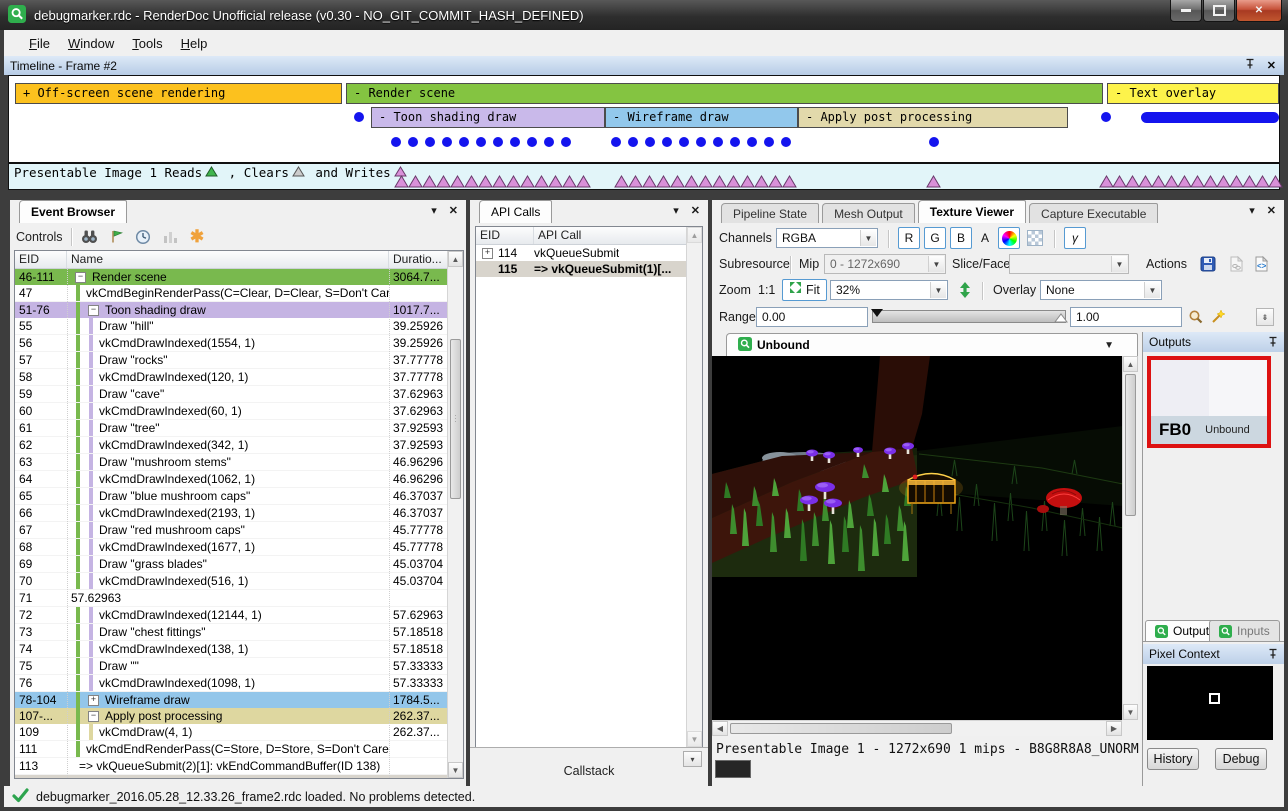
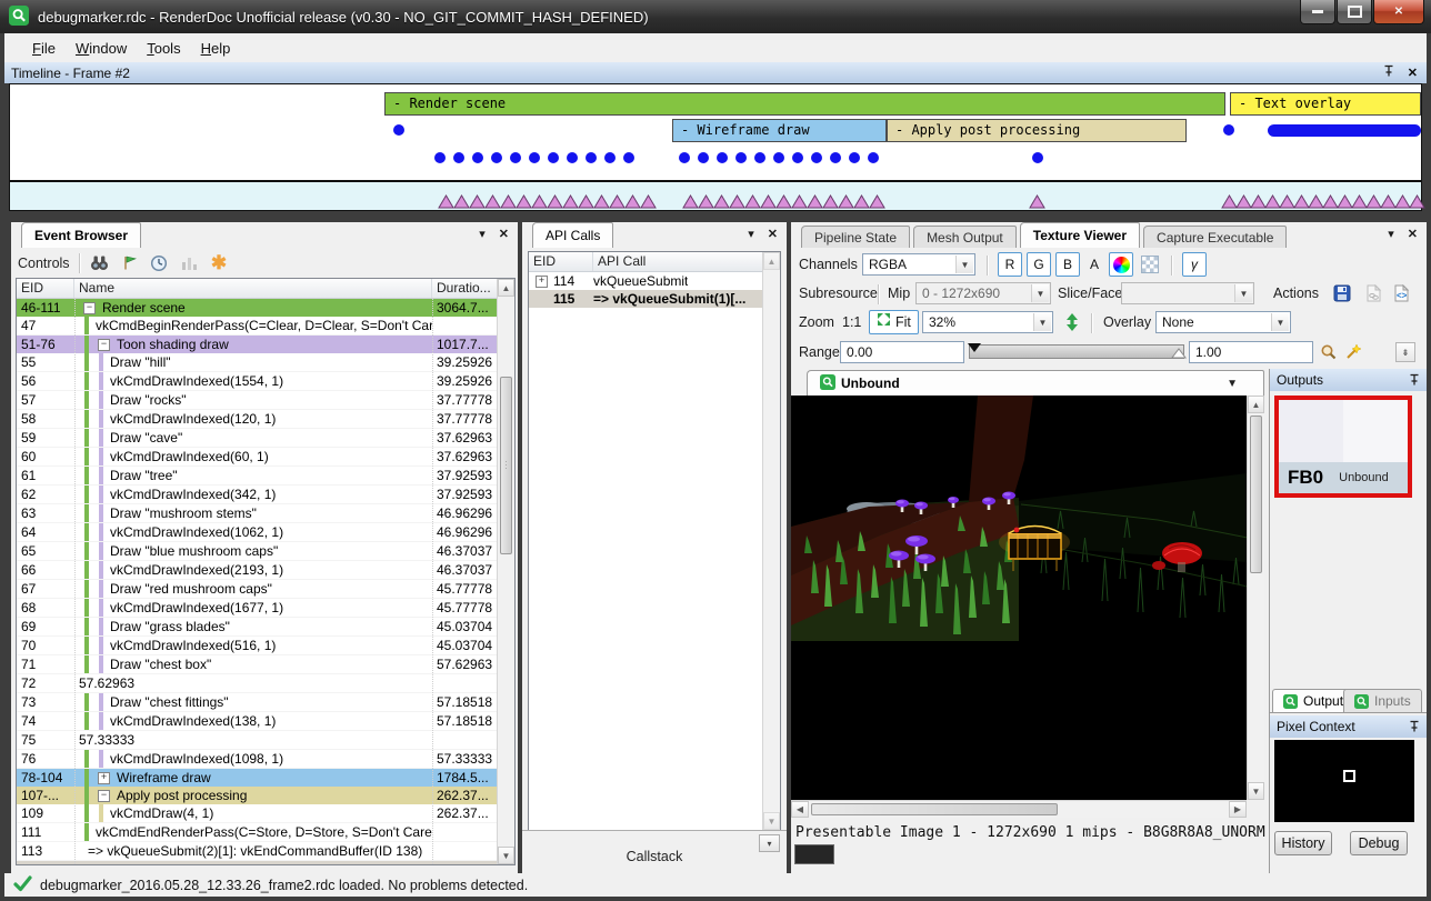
  debugmarker.rdc - RenderDoc Unofficial release (v0.30 - NO_GIT_COMMIT_HASH_DEFINED)
  ✕
  File
  Window
  Tools
  Help
  Timeline - Frame #2
  ✕
- + Off-screen scene rendering
  - Render scene
  - Text overlay
- - Toon shading draw
  - Wireframe draw
  - Apply post processing
- Presentable Image 1 Reads
- , Clears
- and Writes
  Event Browser
  ▾
  ✕
  Controls
  ✱
  EID
  Name
  Duratio...
  46-111
  −
  Render scene
  3064.7...
  47
  vkCmdBeginRenderPass(C=Clear, D=Clear, S=Don't Car
  51-76
  −
  Toon shading draw
  1017.7...
  55
  Draw "hill"
  39.25926
  56
  vkCmdDrawIndexed(1554, 1)
  39.25926
  57
  Draw "rocks"
  37.77778
  58
  vkCmdDrawIndexed(120, 1)
  37.77778
  59
  Draw "cave"
  37.62963
  60
  vkCmdDrawIndexed(60, 1)
  37.62963
  61
  Draw "tree"
  37.92593
  62
  vkCmdDrawIndexed(342, 1)
  37.92593
  63
  Draw "mushroom stems"
  46.96296
  64
  vkCmdDrawIndexed(1062, 1)
  46.96296
  65
  Draw "blue mushroom caps"
  46.37037
  66
  vkCmdDrawIndexed(2193, 1)
  46.37037
  67
  Draw "red mushroom caps"
  45.77778
  68
  vkCmdDrawIndexed(1677, 1)
  45.77778
  69
  Draw "grass blades"
  45.03704
  70
  vkCmdDrawIndexed(516, 1)
  45.03704
  71
+ Draw "chest box"
  57.62963
  72
- vkCmdDrawIndexed(12144, 1)
  57.62963
  73
  Draw "chest fittings"
  57.18518
  74
  vkCmdDrawIndexed(138, 1)
  57.18518
  75
- Draw ""
  57.33333
  76
  vkCmdDrawIndexed(1098, 1)
  57.33333
  78-104
  +
  Wireframe draw
  1784.5...
  107-...
  −
  Apply post processing
  262.37...
  109
  vkCmdDraw(4, 1)
  262.37...
  111
  vkCmdEndRenderPass(C=Store, D=Store, S=Don't Care
  113
  => vkQueueSubmit(2)[1]: vkEndCommandBuffer(ID 138)
  ▲
  ▼
  API Calls
  ▾
  ✕
  EID
  API Call
  +
  114
  vkQueueSubmit
  115
  => vkQueueSubmit(1)[...
  ▲
  ▼
  ▾
  Callstack
  Pipeline State
  Mesh Output
  Texture Viewer
  Capture Executable
  ▾
  ✕
  Channels
  RGBA
  ▼
  R
  G
  B
  A
  γ
  Subresource
  Mip
  0 - 1272x690
  ▼
  Slice/Face
  ▼
  Actions
  <>
  Zoom
  1:1
  Fit
  32%
  ▼
  Overlay
  None
  ▼
  Range
  0.00
  1.00
  ⇟
  Unbound
  ▼
  ▲
  ▼
  ◀
  ▶
  Presentable Image 1 - 1272x690 1 mips - B8G8R8A8_UNORM
  Outputs
  FB0
  Unbound
  Output
  Inputs
  Pixel Context
  History
  Debug
  debugmarker_2016.05.28_12.33.26_frame2.rdc loaded. No problems detected.
